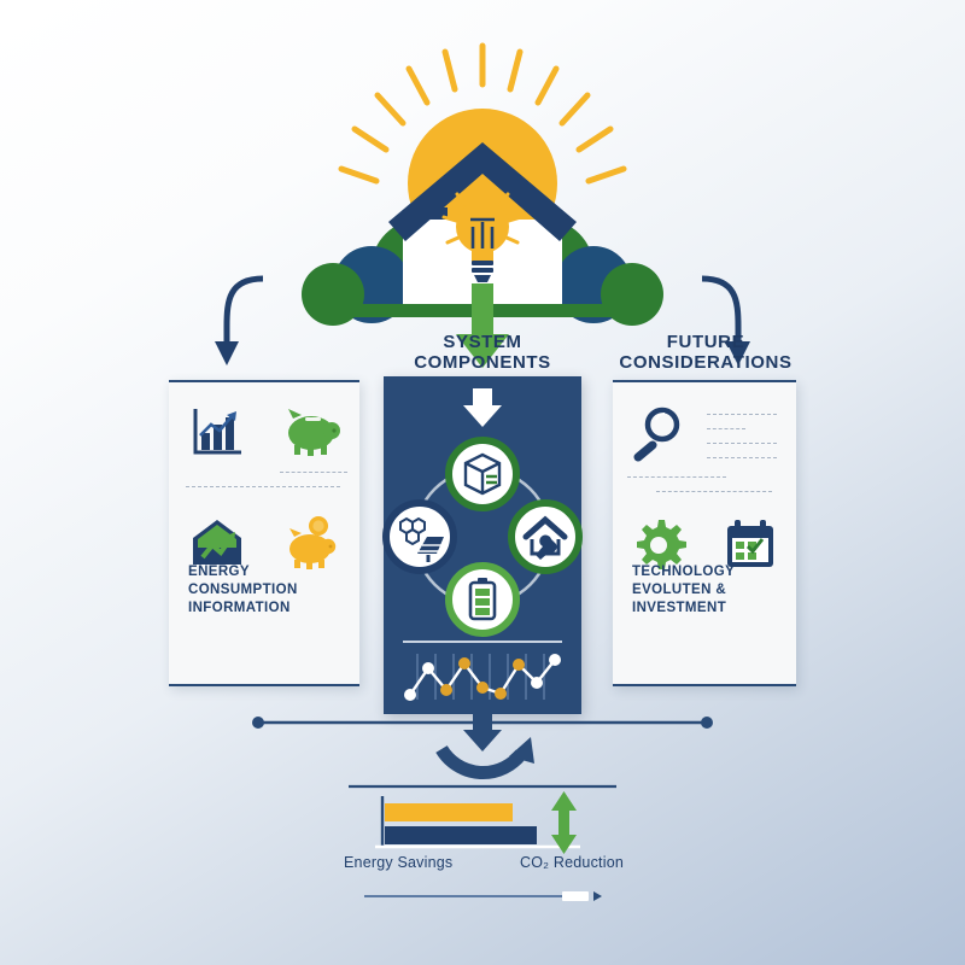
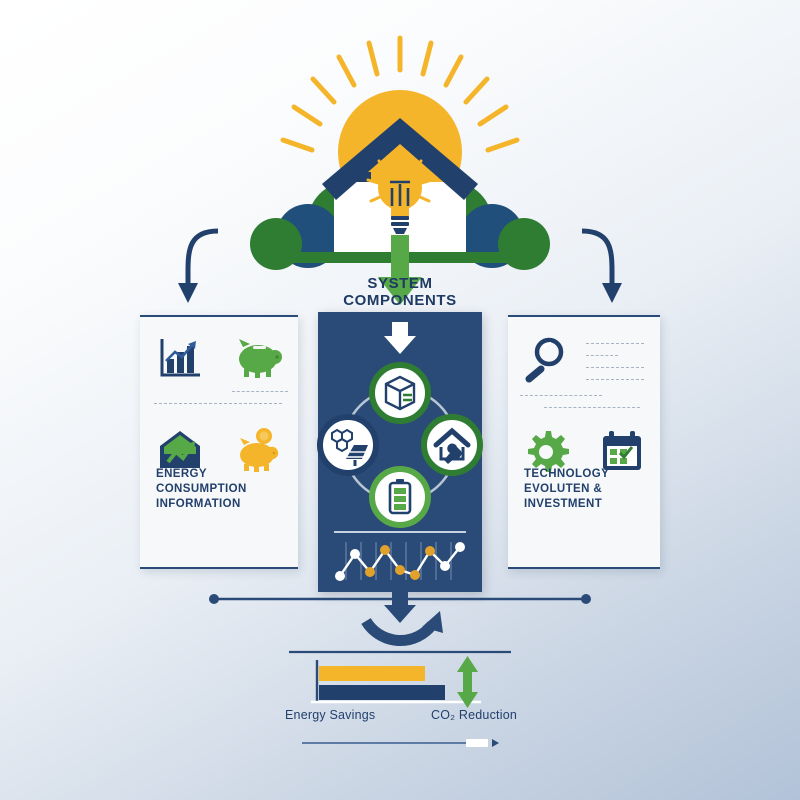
  SYSTEM COMPONENTS
- FUTURE CONSIDERATIONS
  ENERGY CONSUMPTION INFORMATION
  TECHNOLOGY EVOLUTEN & INVESTMENT
  Energy Savings
  CO₂ Reduction
